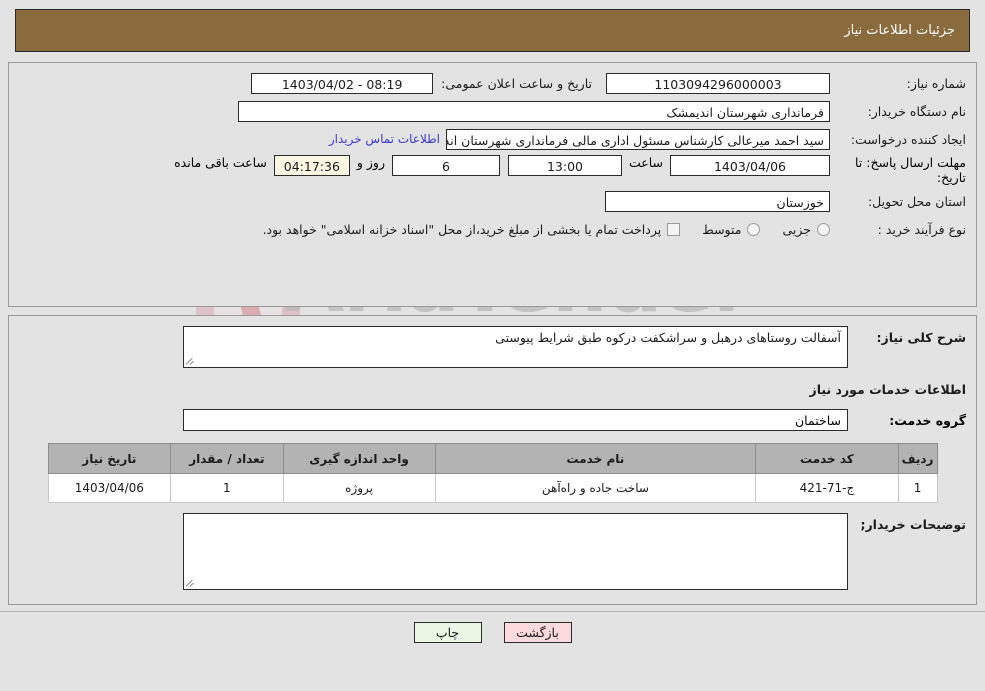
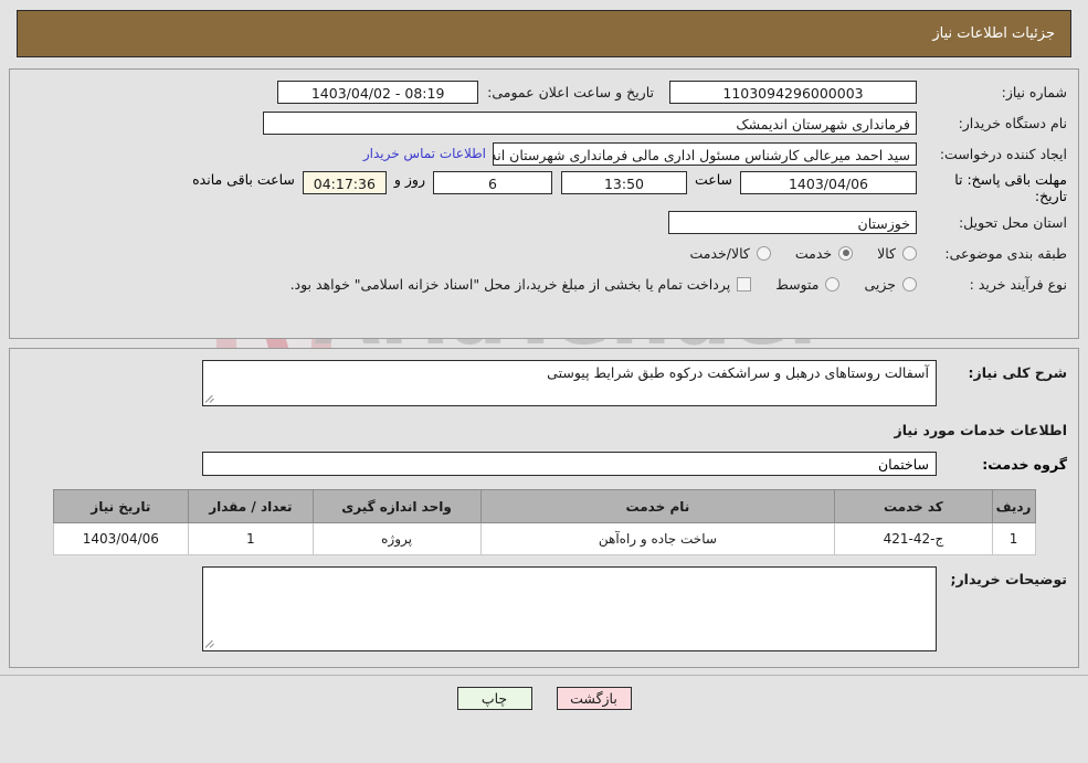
  جزئیات اطلاعات نیاز
  شماره نیاز:
  1103094296000003
  تاریخ و ساعت اعلان عمومی:
  08:19 - 1403/04/02
  نام دستگاه خریدار:
  فرمانداری شهرستان اندیمشک
  ایجاد کننده درخواست:
  سید احمد میرعالی کارشناس مسئول اداری مالی فرمانداری شهرستان اند
  اطلاعات تماس خریدار
- مهلت ارسال پاسخ: تا تاریخ:
+ مهلت باقی پاسخ: تا تاریخ:
  1403/04/06
  ساعت
- 13:00
+ 13:50
  6
  روز و
  04:17:36
  ساعت باقی مانده
  استان محل تحویل:
  خوزستان
+ طبقه بندی موضوعی:
+ کالا
+ خدمت
+ کالا/خدمت
  نوع فرآیند خرید :
  جزیی
  متوسط
  پرداخت تمام یا بخشی از مبلغ خرید،از محل "اسناد خزانه اسلامی" خواهد بود.
  شرح کلی نیاز:
  آسفالت روستاهای درهبل و سراشکفت درکوه طبق شرایط پیوستی
  اطلاعات خدمات مورد نیاز
  گروه خدمت:
  ساختمان
  ردیف	کد خدمت	نام خدمت	واحد اندازه گیری	تعداد / مقدار	تاریخ نیاز
- 1	ج-71-421	ساخت جاده و راهآهن	پروژه	1	1403/04/06
+ 1	ج-42-421	ساخت جاده و راهآهن	پروژه	1	1403/04/06
  توضیحات خریدار;
  بازگشت
  چاپ
